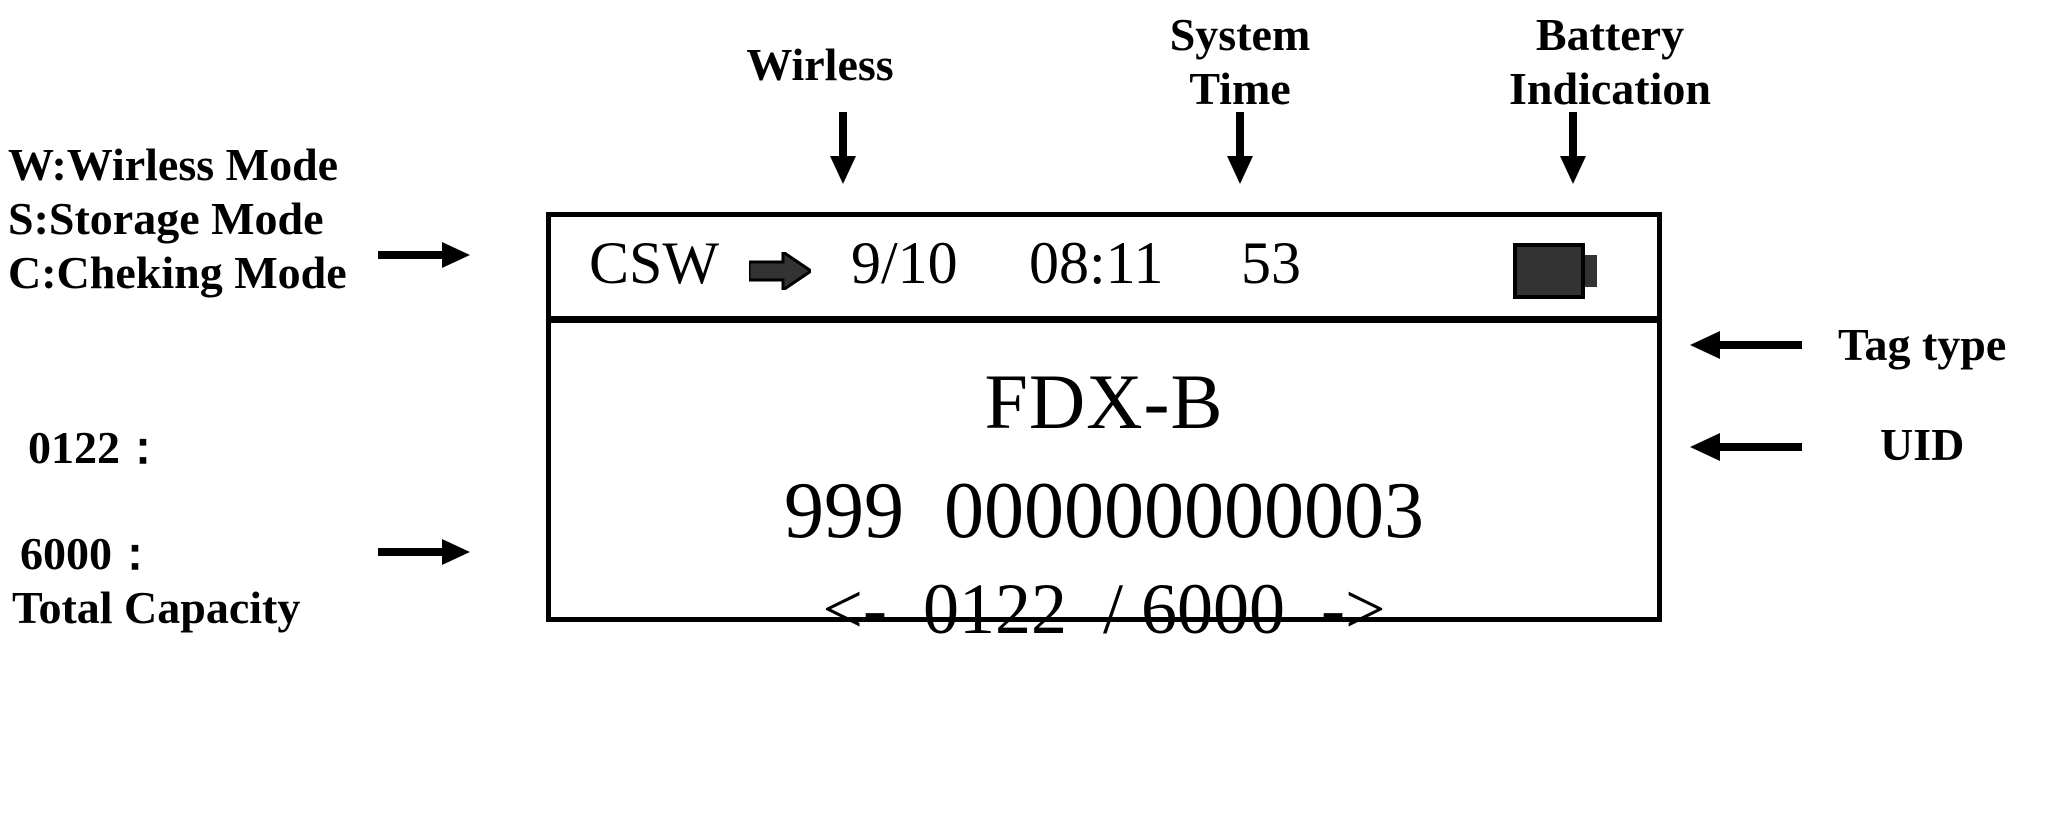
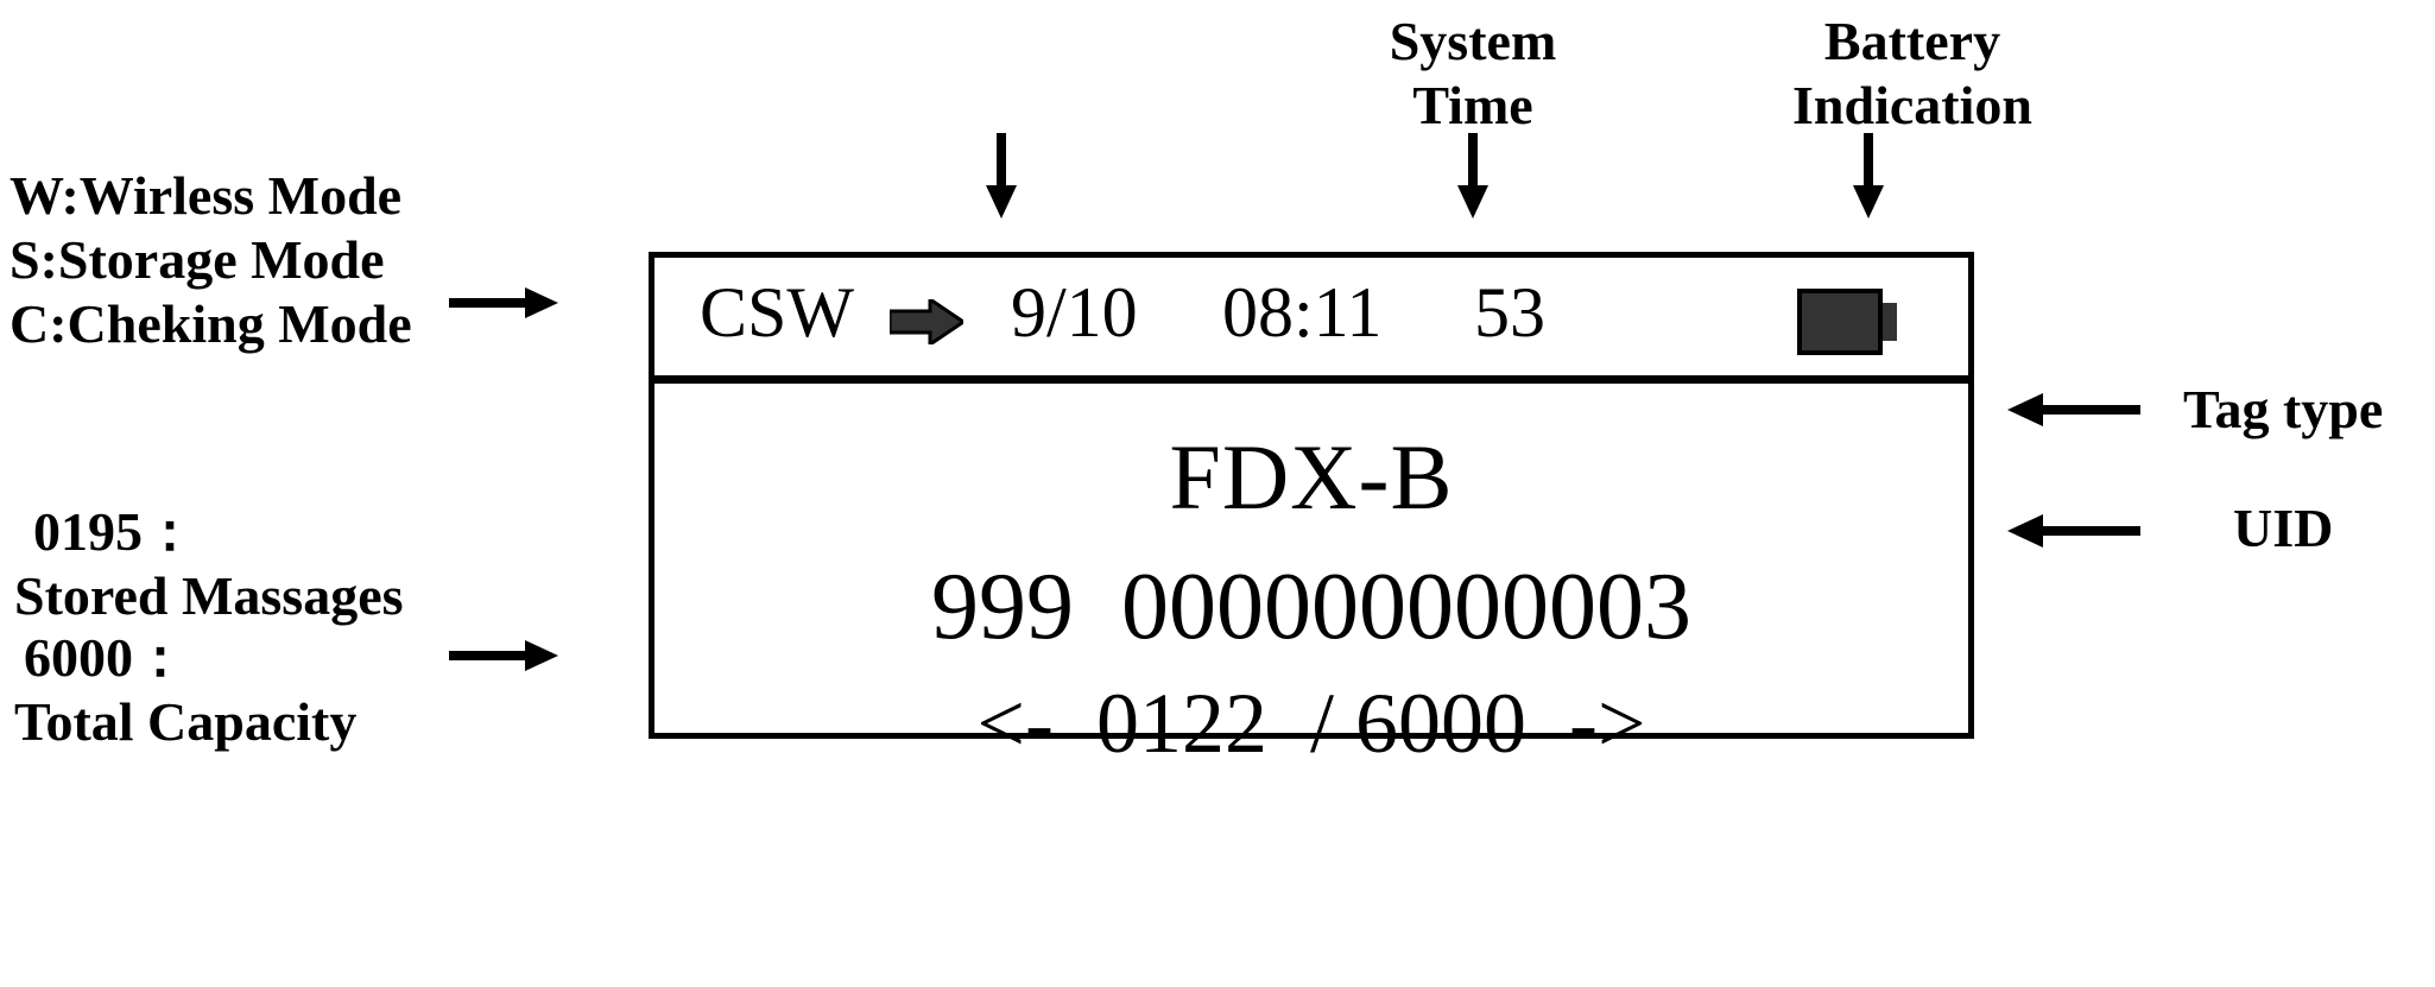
- Wirless
  System
  Time
  Battery
  Indication
  W:Wirless Mode
  S:Storage Mode
  C:Cheking Mode
- 0122：
+ 0195：
+ Stored Massages
  6000：
  Total Capacity
  CSW
  9/10
  08:11
  53
  FDX-B
  999 000000000003
  <- 0122 / 6000 ->
  Tag type
  UID
